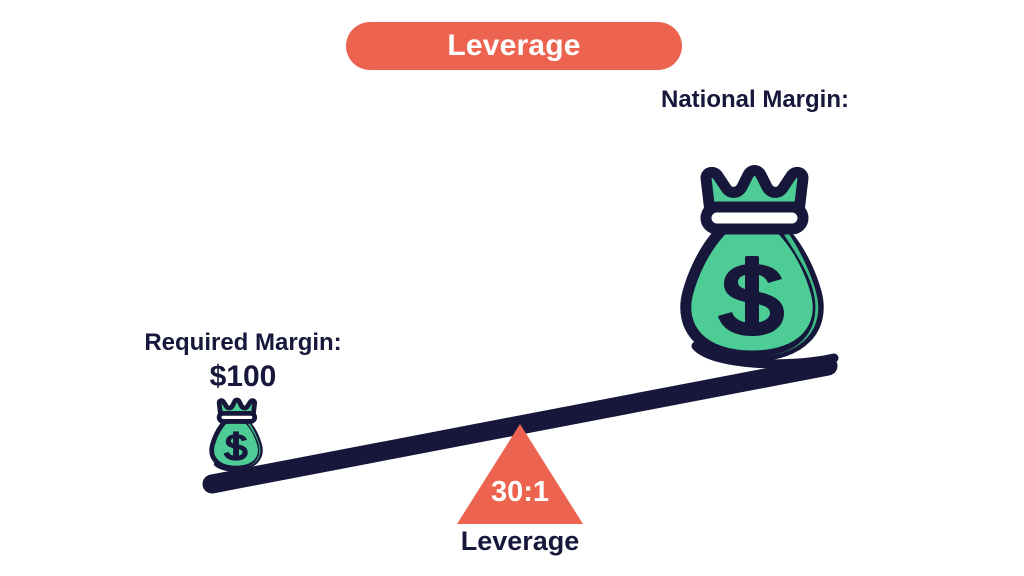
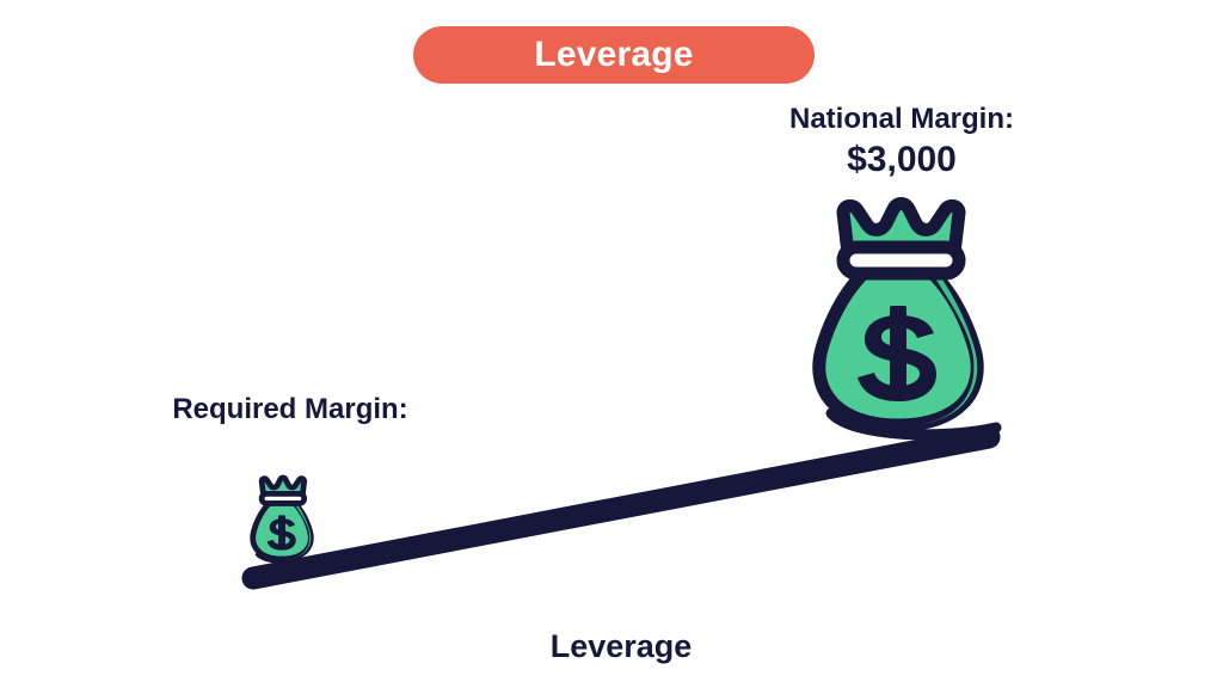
  Leverage
  National Margin:
+ $3,000
  Required Margin:
- $100
- 30:1
  Leverage
